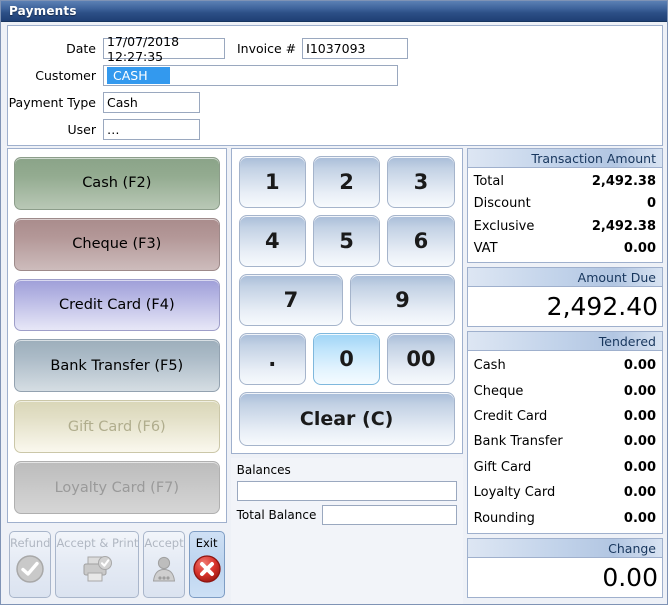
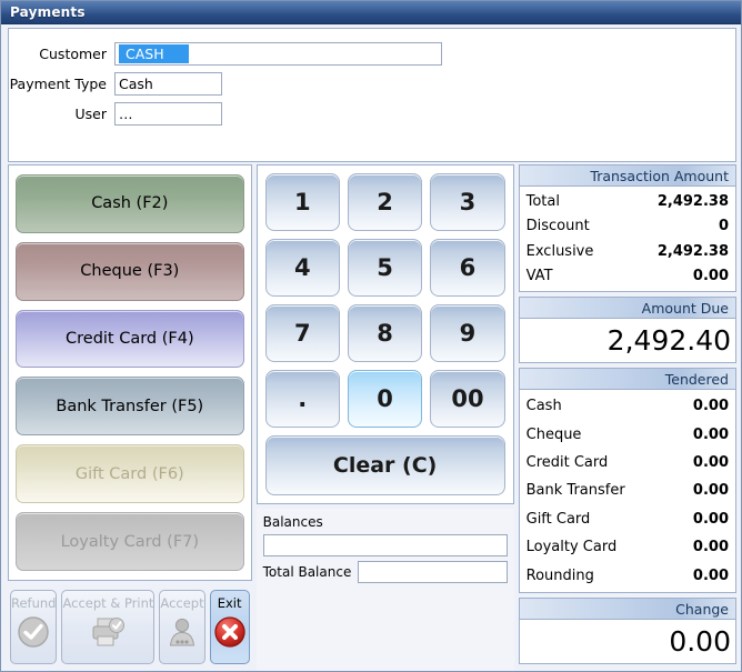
  Payments
- Date
- 17/07/2018 12:27:35
- Invoice #
- I1037093
  Customer
  CASH
  Payment Type
  Cash
  User
  …
  Cash (F2)
  Cheque (F3)
  Credit Card (F4)
  Bank Transfer (F5)
  Gift Card (F6)
  Loyalty Card (F7)
  Refund
  Accept & Print
  Accept
  Exit
  1
  2
  3
  4
  5
  6
  7
+ 8
  9
  .
  0
  00
  Clear (C)
  Balances
  Total Balance
  Transaction Amount
  Total
  2,492.38
  Discount
  0
  Exclusive
  2,492.38
  VAT
  0.00
  Amount Due
  2,492.40
  Tendered
  Cash
  0.00
  Cheque
  0.00
  Credit Card
  0.00
  Bank Transfer
  0.00
  Gift Card
  0.00
  Loyalty Card
  0.00
  Rounding
  0.00
  Change
  0.00
